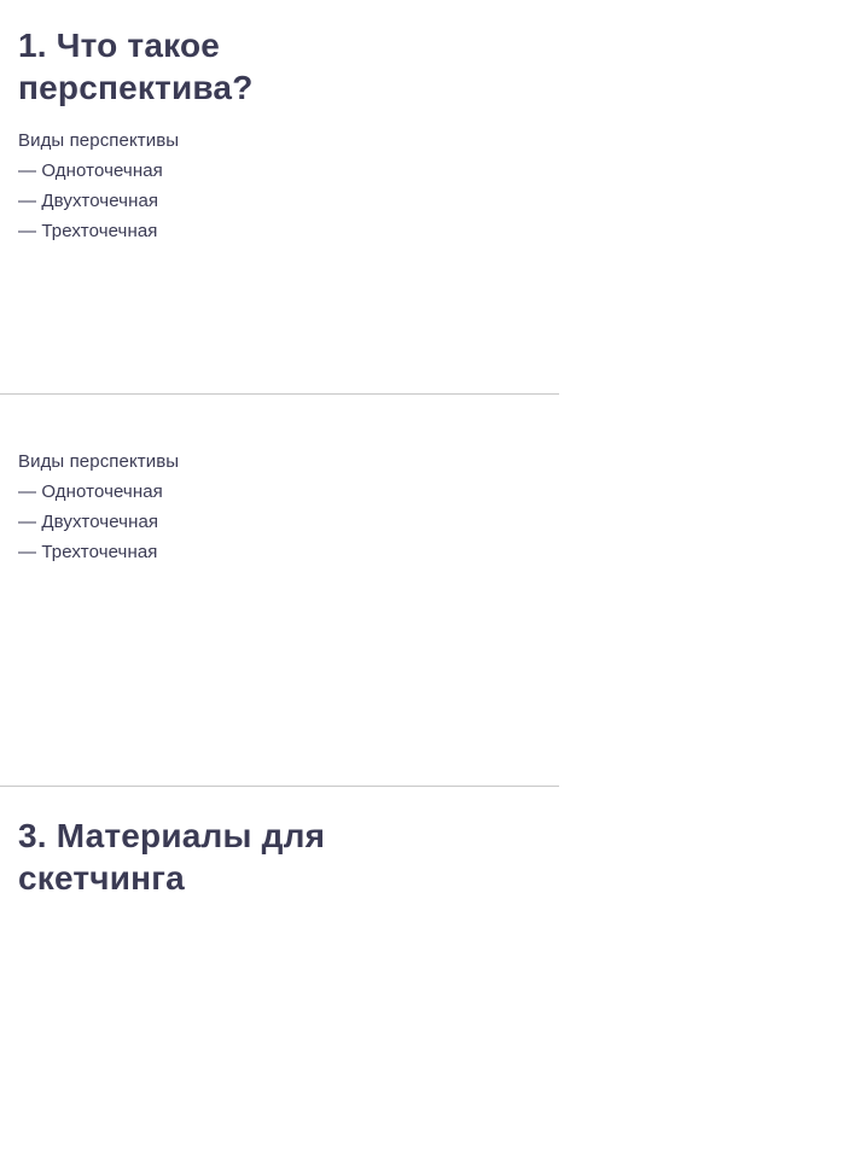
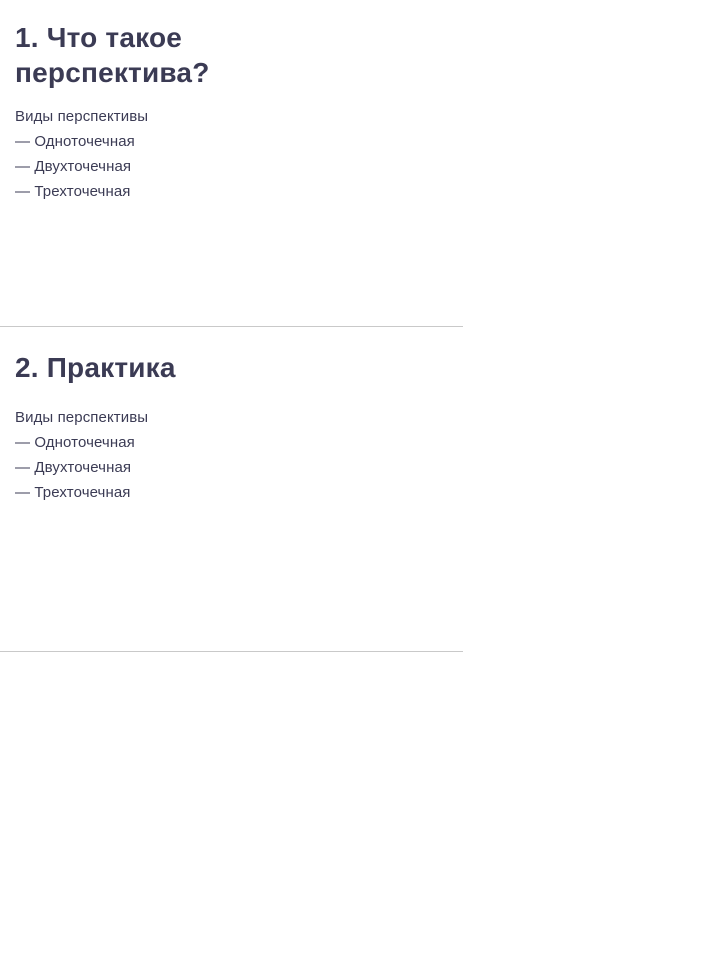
  1. Что такое
  перспектива?
  Виды перспективы
  — Одноточечная
  — Двухточечная
  — Трехточечная
+ 2. Практика
  Виды перспективы
  — Одноточечная
  — Двухточечная
  — Трехточечная
- 3. Материалы для
- скетчинга
